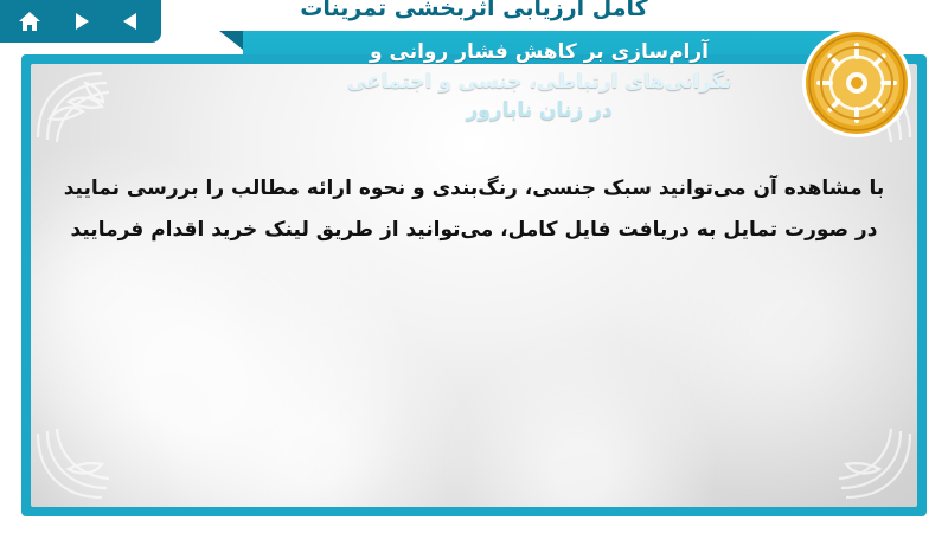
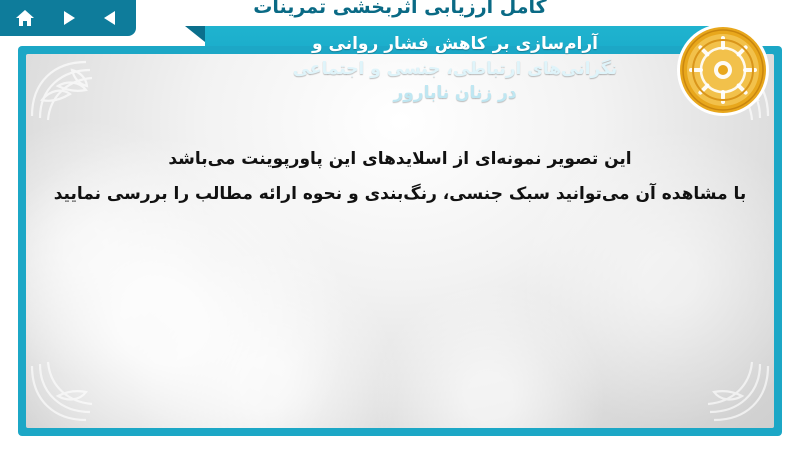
  کامل ارزیابی اثربخشی تمرینات
  آرام‌سازی بر کاهش فشار روانی و
  نگرانیهای ارتباطی، جنسی و اجتماعی
  در زنان نابارور
+ این تصویر نمونه‌ای از اسلایدهای این پاورپوینت می‌باشد
  با مشاهده آن می‌توانید سبک جنسی، رنگ‌بندی و نحوه ارائه مطالب را بررسی نمایید
- در صورت تمایل به دریافت فایل کامل، می‌توانید از طریق لینک خرید اقدام فرمایید
